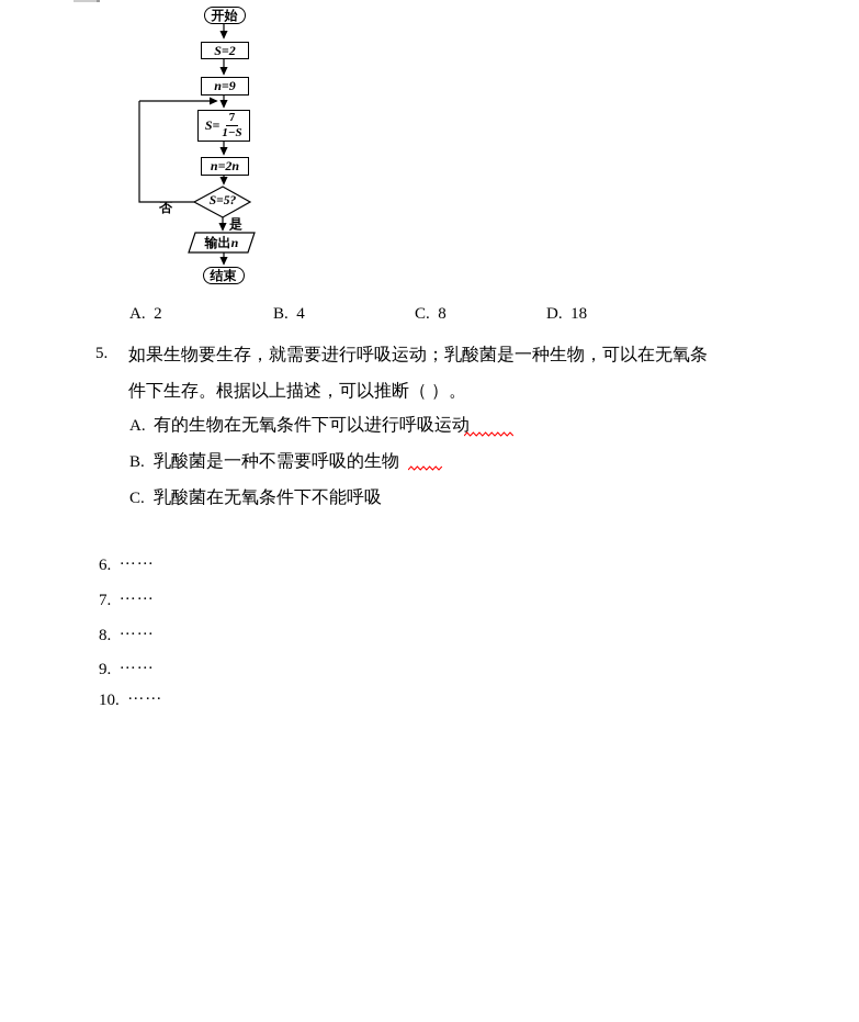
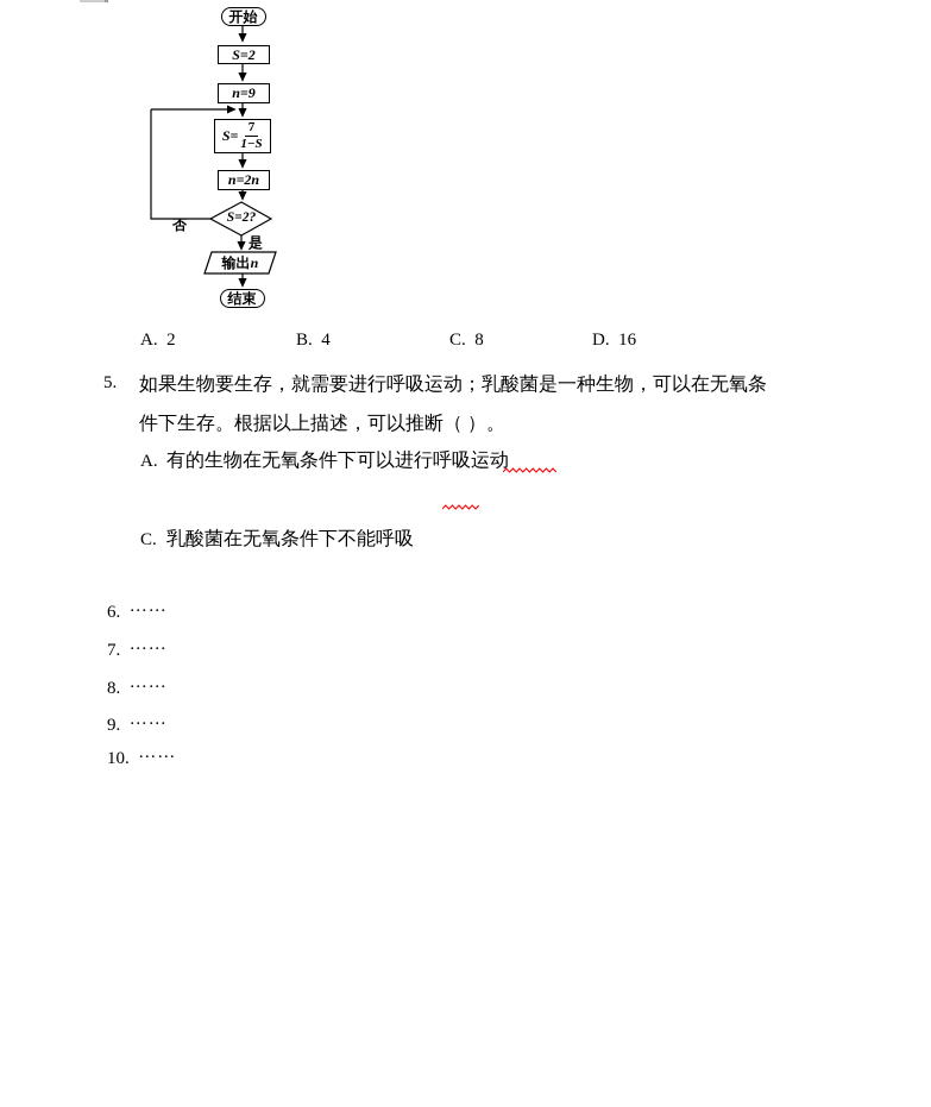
  开始
  S=2
  n=9
  S=
  7
  1−S
  n=2n
- S=5?
+ S=2?
  否
  是
  输出
  n
  结束
  A. 2
  B. 4
  C. 8
- D. 18
+ D. 16
  5.
  如果生物要生存，就需要进行呼吸运动；乳酸菌是一种生物，可以在无氧条
  件下生存。根据以上描述，可以推断（ ）。
  A. 有的生物在无氧条件下可以进行呼吸运动
- B. 乳酸菌是一种不需要呼吸的生物
  C. 乳酸菌在无氧条件下不能呼吸
  6. ……
  7. ……
  8. ……
  9. ……
  10. ……
